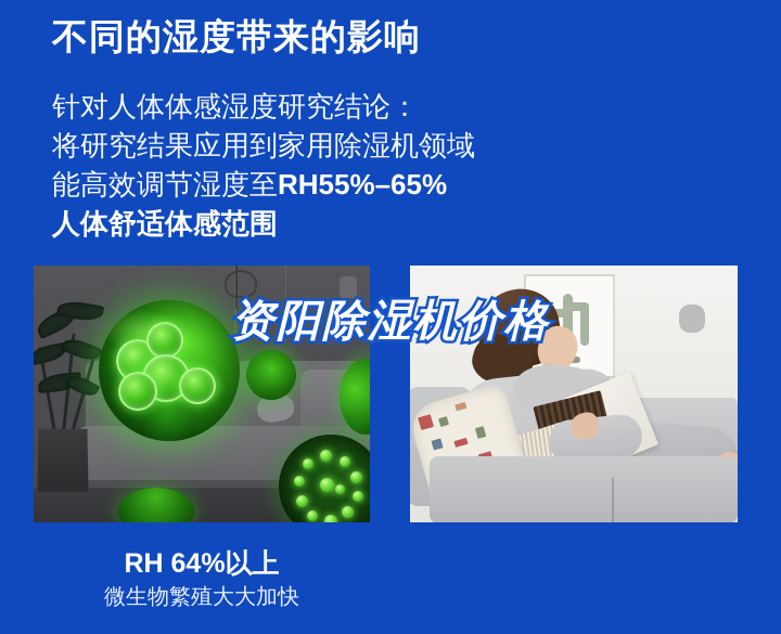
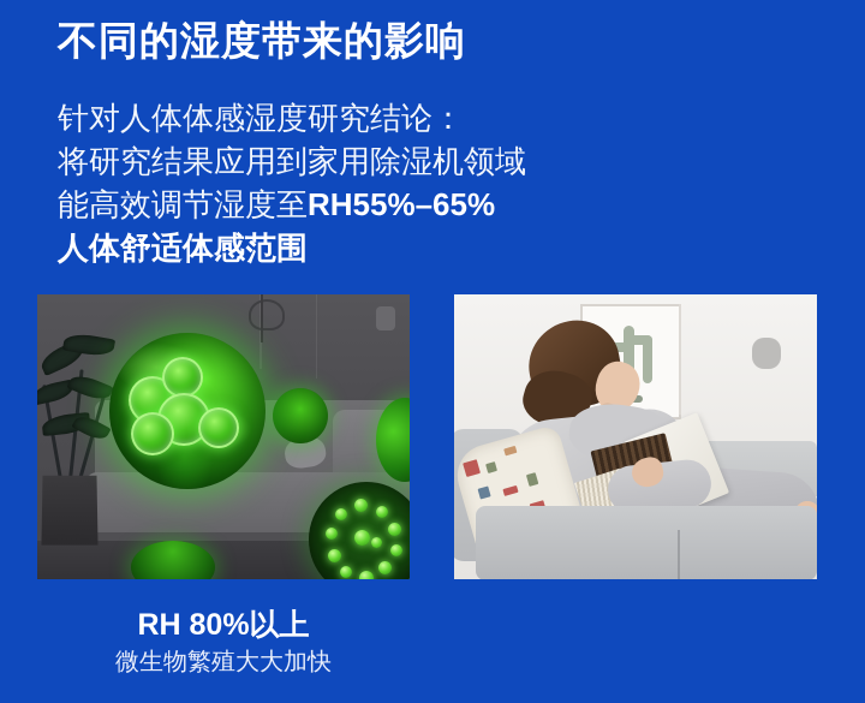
  不同的湿度带来的影响
  针对人体体感湿度研究结论：
  将研究结果应用到家用除湿机领域
  能高效调节湿度至RH55%–65%
  人体舒适体感范围
- 资阳除湿机价格
- RH 64%以上
+ RH 80%以上
  微生物繁殖大大加快
